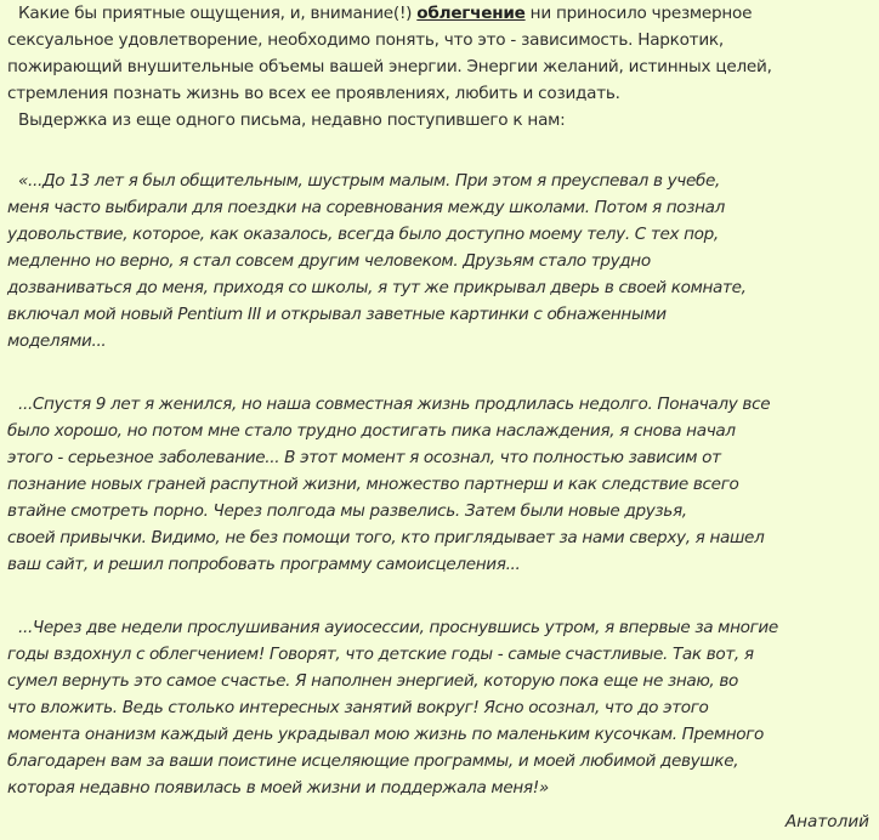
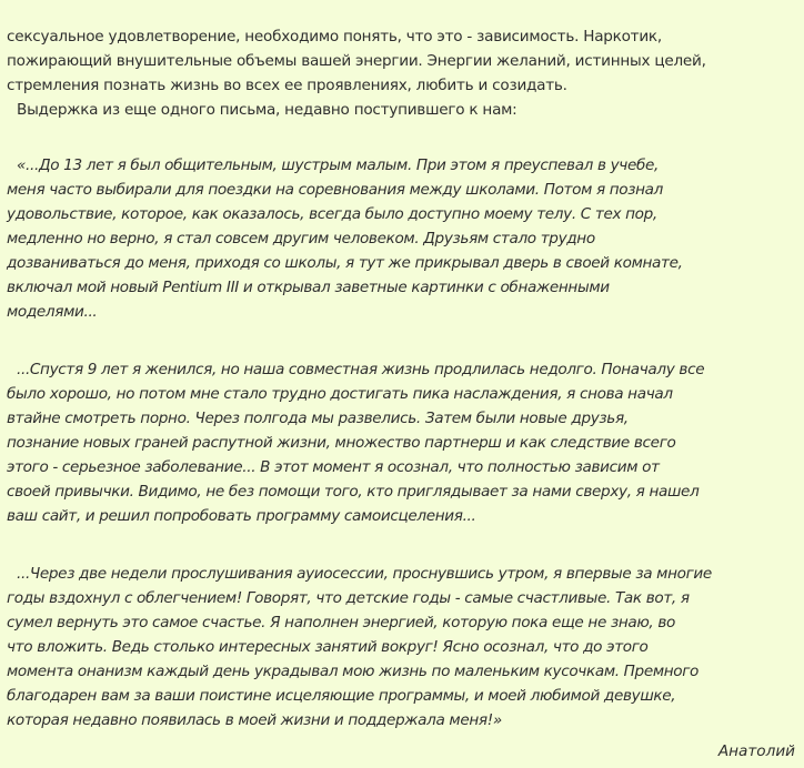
- Какие бы приятные ощущения, и, внимание(!) облегчение ни приносило чрезмерное
  сексуальное удовлетворение, необходимо понять, что это - зависимость. Наркотик,
  пожирающий внушительные объемы вашей энергии. Энергии желаний, истинных целей,
  стремления познать жизнь во всех ее проявлениях, любить и созидать.
  Выдержка из еще одного письма, недавно поступившего к нам:
  «...До 13 лет я был общительным, шустрым малым. При этом я преуспевал в учебе,
  меня часто выбирали для поездки на соревнования между школами. Потом я познал
  удовольствие, которое, как оказалось, всегда было доступно моему телу. С тех пор,
  медленно но верно, я стал совсем другим человеком. Друзьям стало трудно
  дозваниваться до меня, приходя со школы, я тут же прикрывал дверь в своей комнате,
  включал мой новый Pentium III и открывал заветные картинки с обнаженными
  моделями...
  ...Спустя 9 лет я женился, но наша совместная жизнь продлилась недолго. Поначалу все
  было хорошо, но потом мне стало трудно достигать пика наслаждения, я снова начал
- этого - серьезное заболевание... В этот момент я осознал, что полностью зависим от
+ втайне смотреть порно. Через полгода мы развелись. Затем были новые друзья,
  познание новых граней распутной жизни, множество партнерш и как следствие всего
- втайне смотреть порно. Через полгода мы развелись. Затем были новые друзья,
+ этого - серьезное заболевание... В этот момент я осознал, что полностью зависим от
  своей привычки. Видимо, не без помощи того, кто приглядывает за нами сверху, я нашел
  ваш сайт, и решил попробовать программу самоисцеления...
  ...Через две недели прослушивания ауиосессии, проснувшись утром, я впервые за многие
  годы вздохнул с облегчением! Говорят, что детские годы - самые счастливые. Так вот, я
  сумел вернуть это самое счастье. Я наполнен энергией, которую пока еще не знаю, во
  что вложить. Ведь столько интересных занятий вокруг! Ясно осознал, что до этого
  момента онанизм каждый день украдывал мою жизнь по маленьким кусочкам. Премного
  благодарен вам за ваши поистине исцеляющие программы, и моей любимой девушке,
  которая недавно появилась в моей жизни и поддержала меня!»
  Анатолий
